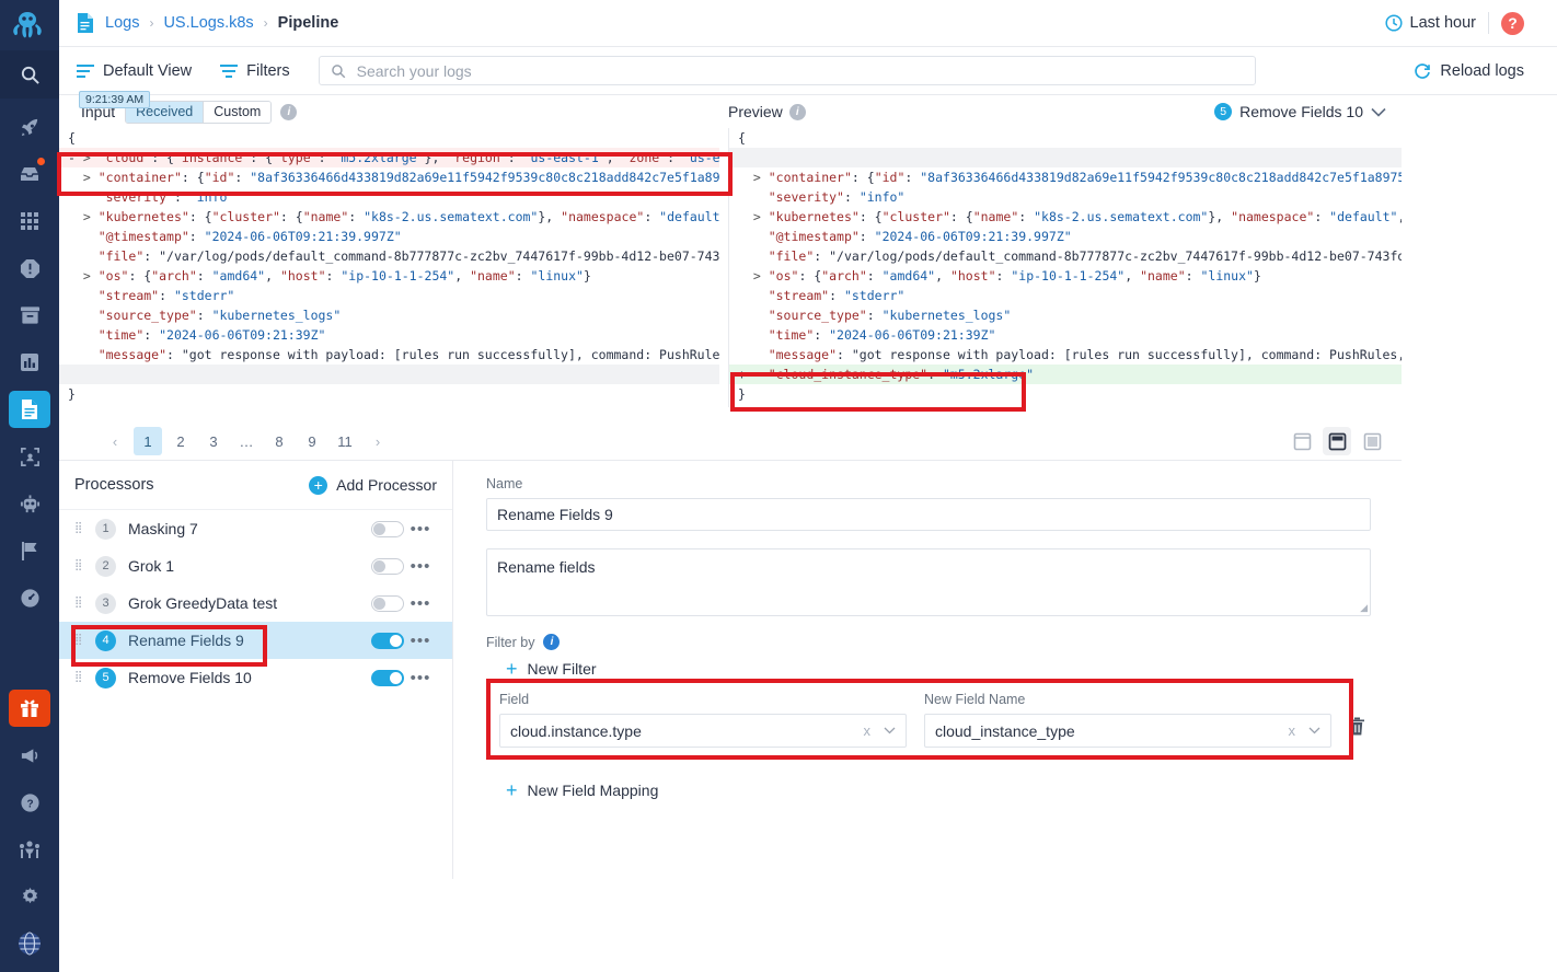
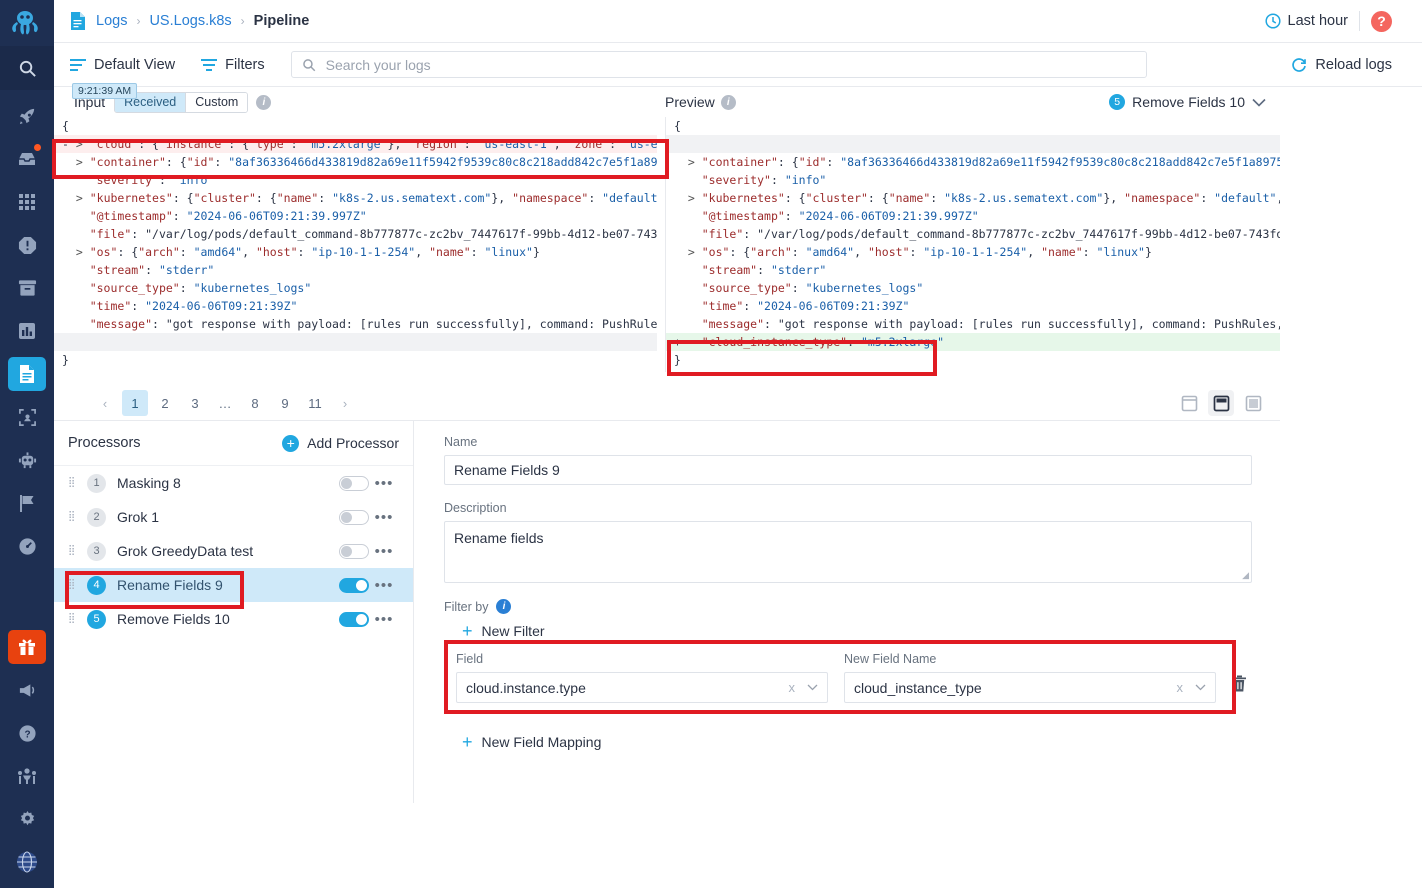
  ?
  Logs
  ›
  US.Logs.k8s
  ›
  Pipeline
  Last hour
  ?
  Default View
  Filters
  Search your logs
  Reload logs
  Input
  Received
  Custom
  i
  Preview
  i
  5
  Remove Fields 10
  {
  - > "cloud": {"instance": {"type": "m5.2xlarge"}, "region": "us-east-1", "zone": "us-e
  > "container": {"id": "8af36336466d433819d82a69e11f5942f9539c80c8c218add842c7e5f1a89
  "severity": "info"
  > "kubernetes": {"cluster": {"name": "k8s-2.us.sematext.com"}, "namespace": "default
  "@timestamp": "2024-06-06T09:21:39.997Z"
  "file": "/var/log/pods/default_command-8b777877c-zc2bv_7447617f-99bb-4d12-be07-743
  > "os": {"arch": "amd64", "host": "ip-10-1-1-254", "name": "linux"}
  "stream": "stderr"
  "source_type": "kubernetes_logs"
  "time": "2024-06-06T09:21:39Z"
  "message": "got response with payload: [rules run successfully], command: PushRule
  }
  9:21:39 AM
  {
  > "container": {"id": "8af36336466d433819d82a69e11f5942f9539c80c8c218add842c7e5f1a8975
  "severity": "info"
  > "kubernetes": {"cluster": {"name": "k8s-2.us.sematext.com"}, "namespace": "default",
  "@timestamp": "2024-06-06T09:21:39.997Z"
  "file": "/var/log/pods/default_command-8b777877c-zc2bv_7447617f-99bb-4d12-be07-743fd
  > "os": {"arch": "amd64", "host": "ip-10-1-1-254", "name": "linux"}
  "stream": "stderr"
  "source_type": "kubernetes_logs"
  "time": "2024-06-06T09:21:39Z"
  "message": "got response with payload: [rules run successfully], command: PushRules,
  + "cloud_instance_type": "m5.2xlarge"
  }
  ‹
  1
  2
  3
  …
  8
  9
  11
  ›
  Processors
  +
  Add Processor
  ⣿
  1
- Masking 7
+ Masking 8
  •••
  ⣿
  2
  Grok 1
  •••
  ⣿
  3
  Grok GreedyData test
  •••
  ⣿
  4
  Rename Fields 9
  •••
  ⣿
  5
  Remove Fields 10
  •••
  Name
  Rename Fields 9
+ Description
  Rename fields
  ◢
  Filter by
  i
  +
  New Filter
  Field
  cloud.instance.type
  x
  New Field Name
  cloud_instance_type
  x
  +
  New Field Mapping
